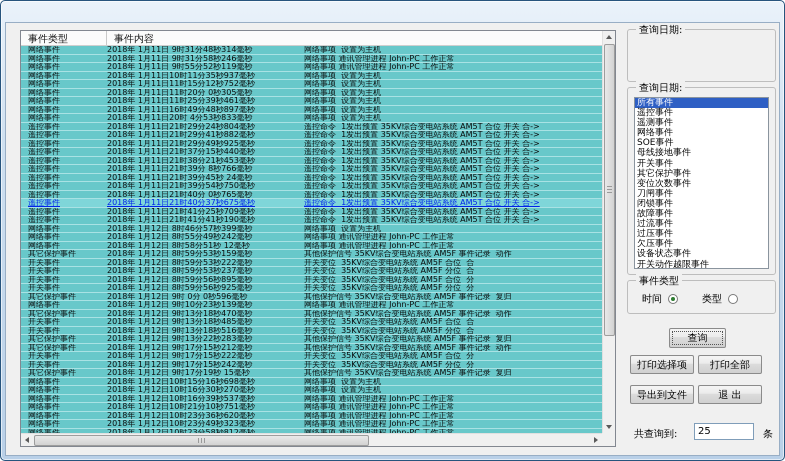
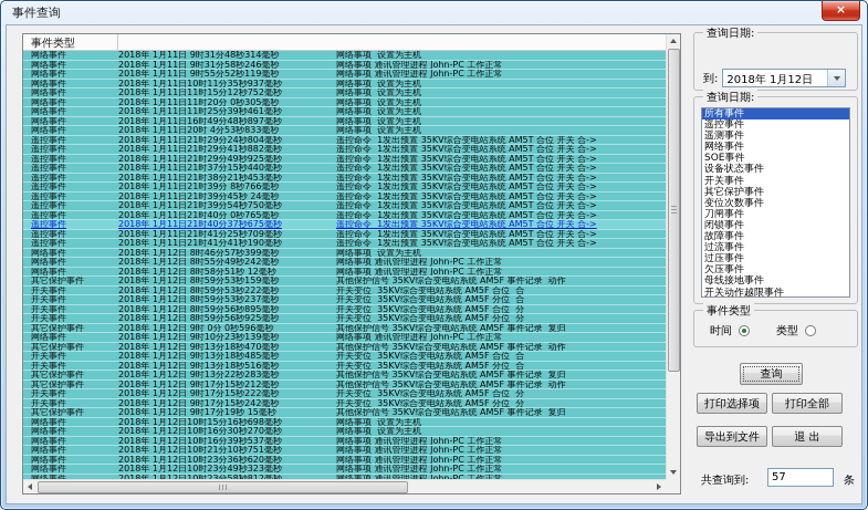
+ 事件查询
+ ×
  事件类型
- 事件内容
  网络事件
  2018年 1月11日 9时31分48秒314毫秒
  网络事项 设置为主机
  网络事件
  2018年 1月11日 9时31分58秒246毫秒
  网络事项 通讯管理进程 John-PC 工作正常
  网络事件
  2018年 1月11日 9时55分52秒119毫秒
  网络事项 通讯管理进程 John-PC 工作正常
  网络事件
  2018年 1月11日10时11分35秒937毫秒
  网络事项 设置为主机
  网络事件
  2018年 1月11日11时15分12秒752毫秒
  网络事项 设置为主机
  网络事件
  2018年 1月11日11时20分 0秒305毫秒
  网络事项 设置为主机
  网络事件
  2018年 1月11日11时25分39秒461毫秒
  网络事项 设置为主机
  网络事件
  2018年 1月11日16时49分48秒897毫秒
  网络事项 设置为主机
  网络事件
  2018年 1月11日20时 4分53秒833毫秒
  网络事项 设置为主机
  遥控事件
  2018年 1月11日21时29分24秒804毫秒
  遥控命令 1发出预置 35KV综合变电站系统 AM5T 合位 开关 合->
  遥控事件
  2018年 1月11日21时29分41秒882毫秒
  遥控命令 1发出预置 35KV综合变电站系统 AM5T 合位 开关 合->
  遥控事件
  2018年 1月11日21时29分49秒925毫秒
  遥控命令 1发出预置 35KV综合变电站系统 AM5T 合位 开关 合->
  遥控事件
  2018年 1月11日21时37分15秒440毫秒
  遥控命令 1发出预置 35KV综合变电站系统 AM5T 合位 开关 合->
  遥控事件
  2018年 1月11日21时38分21秒453毫秒
  遥控命令 1发出预置 35KV综合变电站系统 AM5T 合位 开关 合->
  遥控事件
  2018年 1月11日21时39分 8秒766毫秒
  遥控命令 1发出预置 35KV综合变电站系统 AM5T 合位 开关 合->
  遥控事件
  2018年 1月11日21时39分45秒 24毫秒
  遥控命令 1发出预置 35KV综合变电站系统 AM5T 合位 开关 合->
  遥控事件
  2018年 1月11日21时39分54秒750毫秒
  遥控命令 1发出预置 35KV综合变电站系统 AM5T 合位 开关 合->
  遥控事件
  2018年 1月11日21时40分 0秒765毫秒
  遥控命令 1发出预置 35KV综合变电站系统 AM5T 合位 开关 合->
  遥控事件
  2018年 1月11日21时40分37秒675毫秒
  遥控命令 1发出预置 35KV综合变电站系统 AM5T 合位 开关 合->
  遥控事件
  2018年 1月11日21时41分25秒709毫秒
  遥控命令 1发出预置 35KV综合变电站系统 AM5T 合位 开关 合->
  遥控事件
  2018年 1月11日21时41分41秒190毫秒
  遥控命令 1发出预置 35KV综合变电站系统 AM5T 合位 开关 合->
  网络事件
  2018年 1月12日 8时46分57秒399毫秒
  网络事项 设置为主机
  网络事件
  2018年 1月12日 8时55分49秒242毫秒
  网络事项 通讯管理进程 John-PC 工作正常
  网络事件
  2018年 1月12日 8时58分51秒 12毫秒
  网络事项 通讯管理进程 John-PC 工作正常
  其它保护事件
  2018年 1月12日 8时59分53秒159毫秒
  其他保护信号 35KV综合变电站系统 AM5F 事件记录 动作
  开关事件
  2018年 1月12日 8时59分53秒222毫秒
  开关变位 35KV综合变电站系统 AM5F 合位 合
  开关事件
  2018年 1月12日 8时59分53秒237毫秒
  开关变位 35KV综合变电站系统 AM5F 分位 合
  开关事件
  2018年 1月12日 8时59分56秒895毫秒
  开关变位 35KV综合变电站系统 AM5F 合位 分
  开关事件
  2018年 1月12日 8时59分56秒925毫秒
  开关变位 35KV综合变电站系统 AM5F 分位 分
  其它保护事件
  2018年 1月12日 9时 0分 0秒596毫秒
  其他保护信号 35KV综合变电站系统 AM5F 事件记录 复归
  网络事件
  2018年 1月12日 9时10分23秒139毫秒
  网络事项 通讯管理进程 John-PC 工作正常
  其它保护事件
  2018年 1月12日 9时13分18秒470毫秒
  其他保护信号 35KV综合变电站系统 AM5F 事件记录 动作
  开关事件
  2018年 1月12日 9时13分18秒485毫秒
  开关变位 35KV综合变电站系统 AM5F 合位 合
  开关事件
  2018年 1月12日 9时13分18秒516毫秒
  开关变位 35KV综合变电站系统 AM5F 分位 合
  其它保护事件
  2018年 1月12日 9时13分22秒283毫秒
  其他保护信号 35KV综合变电站系统 AM5F 事件记录 复归
  其它保护事件
  2018年 1月12日 9时17分15秒212毫秒
  其他保护信号 35KV综合变电站系统 AM5F 事件记录 动作
  开关事件
  2018年 1月12日 9时17分15秒222毫秒
  开关变位 35KV综合变电站系统 AM5F 合位 分
  开关事件
  2018年 1月12日 9时17分15秒242毫秒
  开关变位 35KV综合变电站系统 AM5F 分位 分
  其它保护事件
  2018年 1月12日 9时17分19秒 15毫秒
  其他保护信号 35KV综合变电站系统 AM5F 事件记录 复归
  网络事件
  2018年 1月12日10时15分16秒698毫秒
  网络事项 设置为主机
  网络事件
  2018年 1月12日10时16分30秒270毫秒
  网络事项 设置为主机
  网络事件
  2018年 1月12日10时16分39秒537毫秒
  网络事项 通讯管理进程 John-PC 工作正常
  网络事件
  2018年 1月12日10时21分10秒751毫秒
  网络事项 通讯管理进程 John-PC 工作正常
  网络事件
  2018年 1月12日10时23分36秒620毫秒
  网络事项 通讯管理进程 John-PC 工作正常
  网络事件
  2018年 1月12日10时23分49秒323毫秒
  网络事项 通讯管理进程 John-PC 工作正常
  网络事件
  2018年 1月12日10时23分58秒812毫秒
  网络事项 通讯管理进程 John-PC 工作正常
  查询日期:
+ 到:
+ 2018年 1月12日
  查询日期:
  所有事件
  遥控事件
  遥测事件
  网络事件
  SOE事件
- 母线接地事件
+ 设备状态事件
  开关事件
  其它保护事件
  变位次数事件
  刀闸事件
  闭锁事件
  故障事件
  过流事件
  过压事件
  欠压事件
- 设备状态事件
+ 母线接地事件
  开关动作越限事件
  事件类型
  时间
  类型
  查询
  打印选择项
  打印全部
  导出到文件
  退 出
  共查询到:
- 25
+ 57
  条
